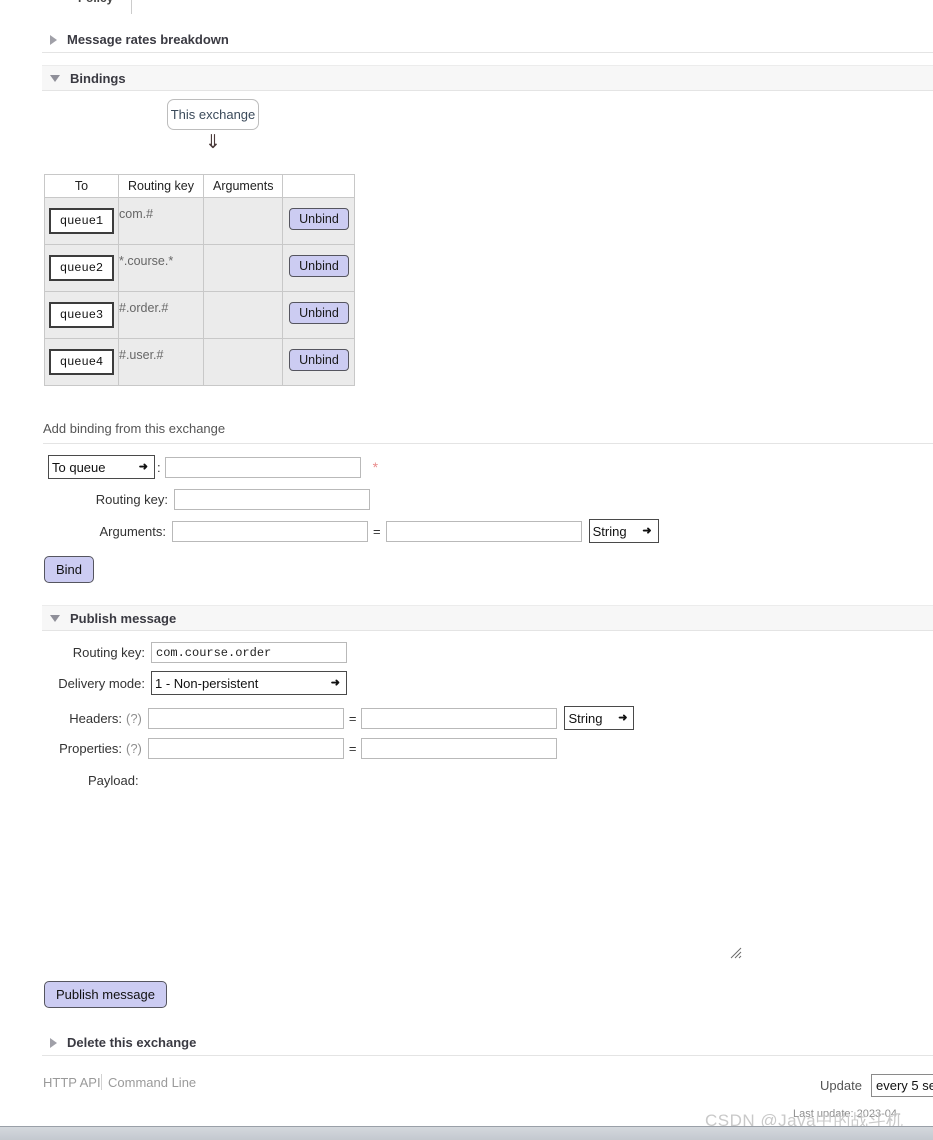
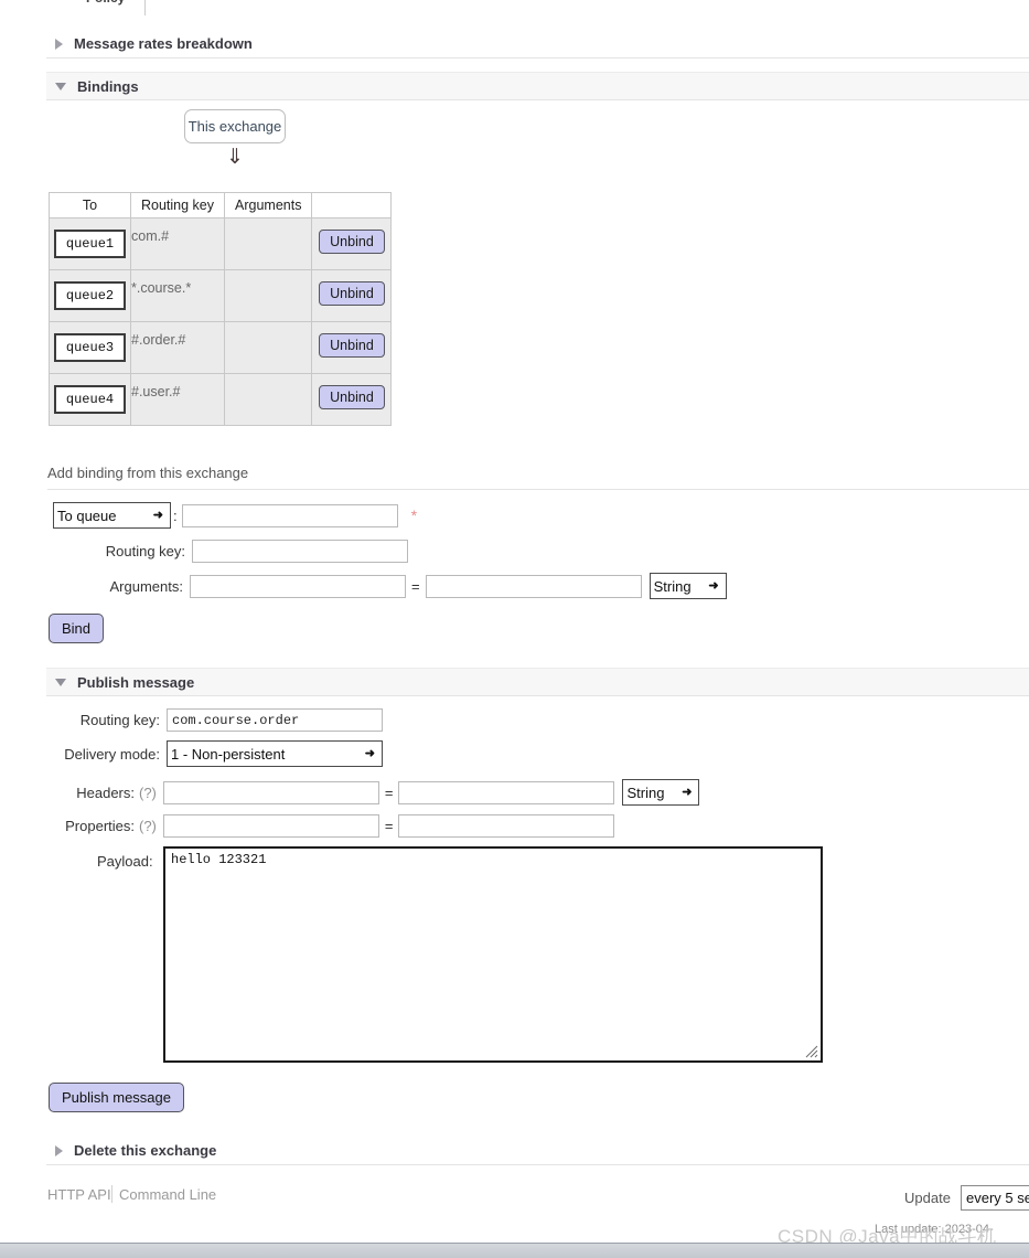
  Message rates breakdown
  Bindings
  This exchange
  ⇓
  To	Routing key	Arguments
  queue1	com.#		Unbind
  queue2	*.course.*		Unbind
  queue3	#.order.#		Unbind
  queue4	#.user.#		Unbind
  Add binding from this exchange
  To queue
  ➜
  :
  *
  Routing key:
  Arguments:
  =
  String
  ➜
  Bind
  Publish message
  Routing key:
  com.course.order
  Delivery mode:
  1 - Non-persistent
  ➜
  Headers:
  (?)
  =
  String
  ➜
  Properties:
  (?)
  =
  Payload:
+ hello 123321
  Publish message
  Delete this exchange
  HTTP API
  Command Line
  Update
  Last update: 2023-04-
  CSDN @Java中的战斗机
